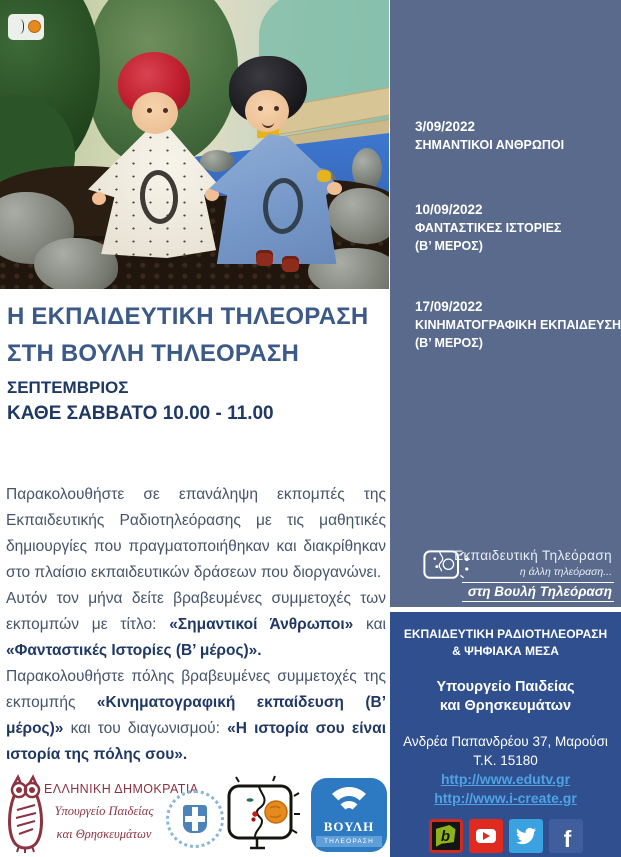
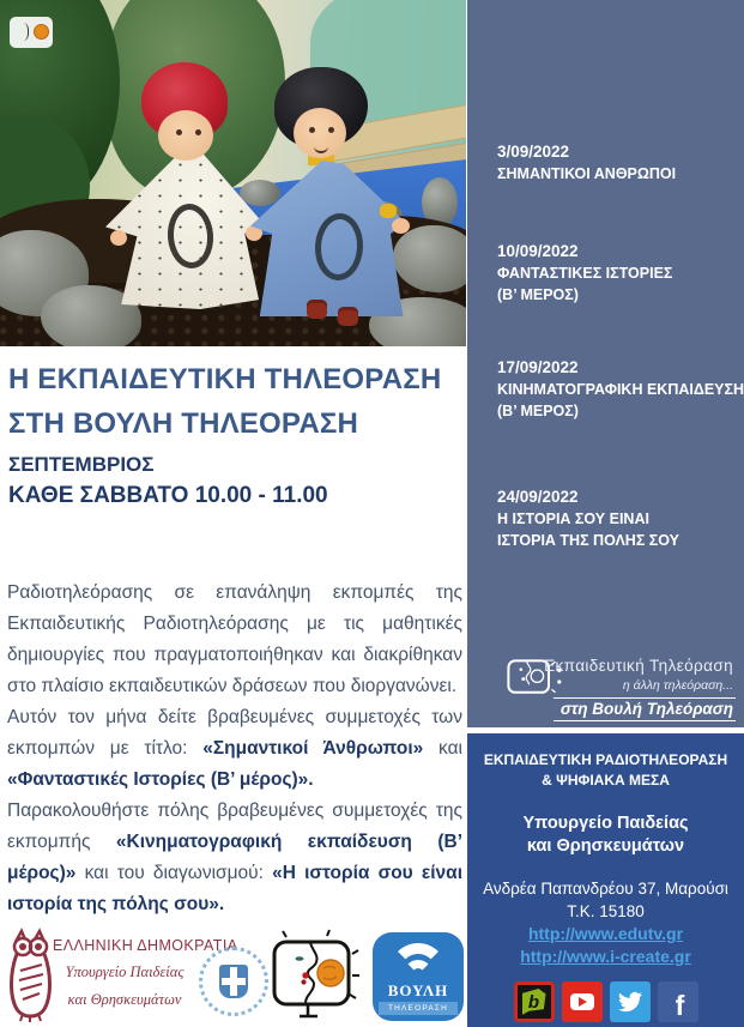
  Η ΕΚΠΑΙΔΕΥΤΙΚΗ ΤΗΛΕΟΡΑΣΗ
  ΣΤΗ ΒΟΥΛΗ ΤΗΛΕΟΡΑΣΗ
  ΣΕΠΤΕΜΒΡΙΟΣ
  ΚΑΘΕ ΣΑΒΒΑΤΟ 10.00 - 11.00
- Παρακολουθήστε σε επανάληψη εκπομπές της Εκπαιδευτικής Ραδιοτηλεόρασης με τις μαθητικές δημιουργίες που πραγματοποιήθηκαν και διακρίθηκαν στο πλαίσιο εκπαιδευτικών δράσεων που διοργανώνει.
+ Ραδιοτηλεόρασης σε επανάληψη εκπομπές της Εκπαιδευτικής Ραδιοτηλεόρασης με τις μαθητικές δημιουργίες που πραγματοποιήθηκαν και διακρίθηκαν στο πλαίσιο εκπαιδευτικών δράσεων που διοργανώνει.
  Αυτόν τον μήνα δείτε βραβευμένες συμμετοχές των εκπομπών με τίτλο: «Σημαντικοί Άνθρωποι» και «Φανταστικές Ιστορίες (Β’ μέρος)».
  Παρακολουθήστε πόλης βραβευμένες συμμετοχές της εκπομπής «Κινηματογραφική εκπαίδευση (Β’ μέρος)» και του διαγωνισμού: «Η ιστορία σου είναι ιστορία της πόλης σου».
  ΕΛΛΗΝΙΚΗ ΔΗΜΟΚΡΑΤΙΑ
  Υπουργείο Παιδείας
  και Θρησκευμάτων
  ΒΟΥΛΗ
  3/09/2022
  ΣΗΜΑΝΤΙΚΟΙ ΑΝΘΡΩΠΟΙ
  10/09/2022
  ΦΑΝΤΑΣΤΙΚΕΣ ΙΣΤΟΡΙΕΣ
  (Β’ ΜΕΡΟΣ)
  17/09/2022
  ΚΙΝΗΜΑΤΟΓΡΑΦΙΚΗ ΕΚΠΑΙΔΕΥΣΗ
  (Β’ ΜΕΡΟΣ)
+ 24/09/2022
+ Η ΙΣΤΟΡΙΑ ΣΟΥ ΕΙΝΑΙ
+ ΙΣΤΟΡΙΑ ΤΗΣ ΠΟΛΗΣ ΣΟΥ
  Εκπαιδευτική Τηλεόραση
  η άλλη τηλεόραση...
  στη Βουλή Τηλεόραση
  ΕΚΠΑΙΔΕΥΤΙΚΗ ΡΑΔΙΟΤΗΛΕΟΡΑΣΗ
  & ΨΗΦΙΑΚΑ ΜΕΣΑ
  Υπουργείο Παιδείας
  και Θρησκευμάτων
  Ανδρέα Παπανδρέου 37, Μαρούσι
  Τ.Κ. 15180
  http://www.edutv.gr
  http://www.i-create.gr
  b
  f
